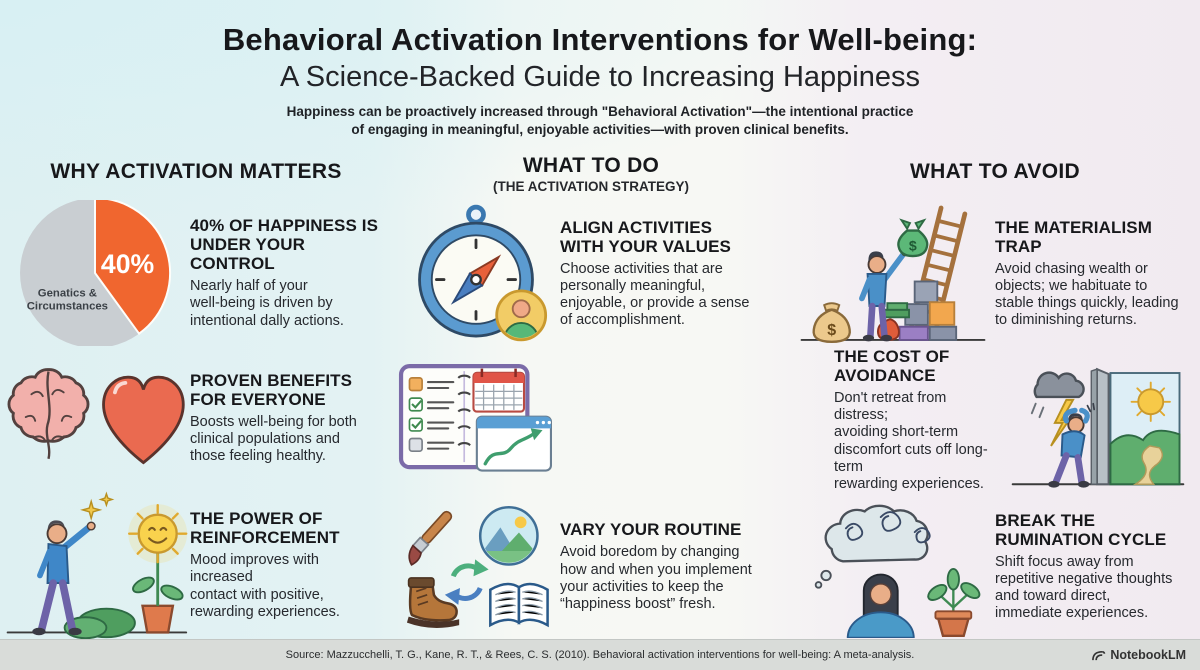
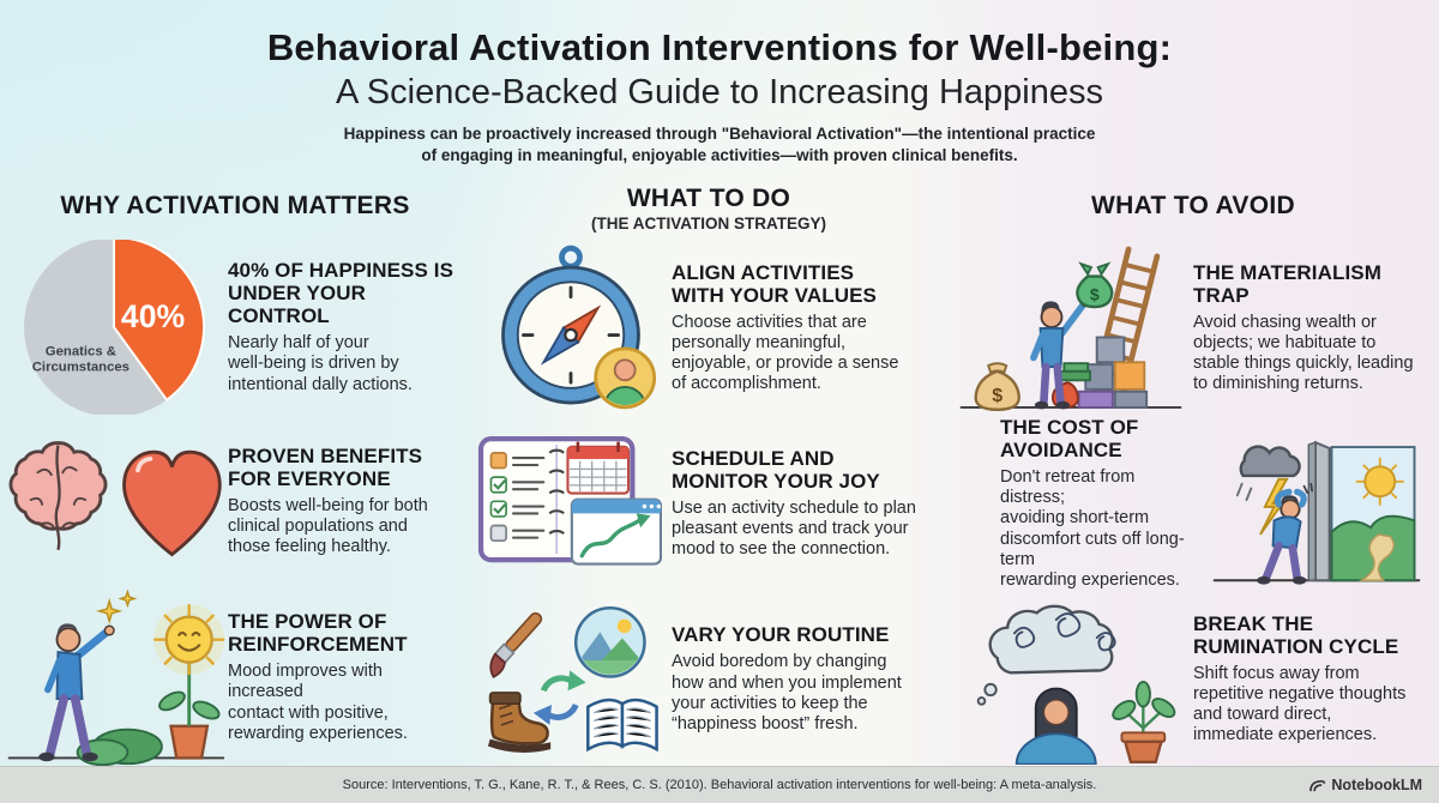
  Behavioral Activation Interventions for Well-being:
  A Science-Backed Guide to Increasing Happiness
  Happiness can be proactively increased through "Behavioral Activation"—the intentional practice
  of engaging in meaningful, enjoyable activities—with proven clinical benefits.
  WHY ACTIVATION MATTERS
  40%
  Genatics &
  Circumstances
  40% OF HAPPINESS IS
  UNDER YOUR CONTROL
  Nearly half of your
  well-being is driven by
  intentional dally actions.
  PROVEN BENEFITS
  FOR EVERYONE
  Boosts well-being for both
  clinical populations and
  those feeling healthy.
  THE POWER OF
  REINFORCEMENT
  Mood improves with increased
  contact with positive,
  rewarding experiences.
  WHAT TO DO
  (THE ACTIVATION STRATEGY)
  ALIGN ACTIVITIES
  WITH YOUR VALUES
  Choose activities that are
  personally meaningful,
  enjoyable, or provide a sense
  of accomplishment.
+ SCHEDULE AND
+ MONITOR YOUR JOY
+ Use an activity schedule to plan
+ pleasant events and track your
+ mood to see the connection.
  VARY YOUR ROUTINE
  Avoid boredom by changing
  how and when you implement
  your activities to keep the
  “happiness boost” fresh.
  WHAT TO AVOID
  $
  $
  THE MATERIALISM TRAP
  Avoid chasing wealth or
  objects; we habituate to
  stable things quickly, leading
  to diminishing returns.
  THE COST OF
  AVOIDANCE
  Don't retreat from distress;
  avoiding short-term
  discomfort cuts off long-term
  rewarding experiences.
  BREAK THE
  RUMINATION CYCLE
  Shift focus away from
  repetitive negative thoughts
  and toward direct,
  immediate experiences.
- Source: Mazzucchelli, T. G., Kane, R. T., & Rees, C. S. (2010). Behavioral activation interventions for well-being: A meta-analysis.
+ Source: Interventions, T. G., Kane, R. T., & Rees, C. S. (2010). Behavioral activation interventions for well-being: A meta-analysis.
  NotebookLM
